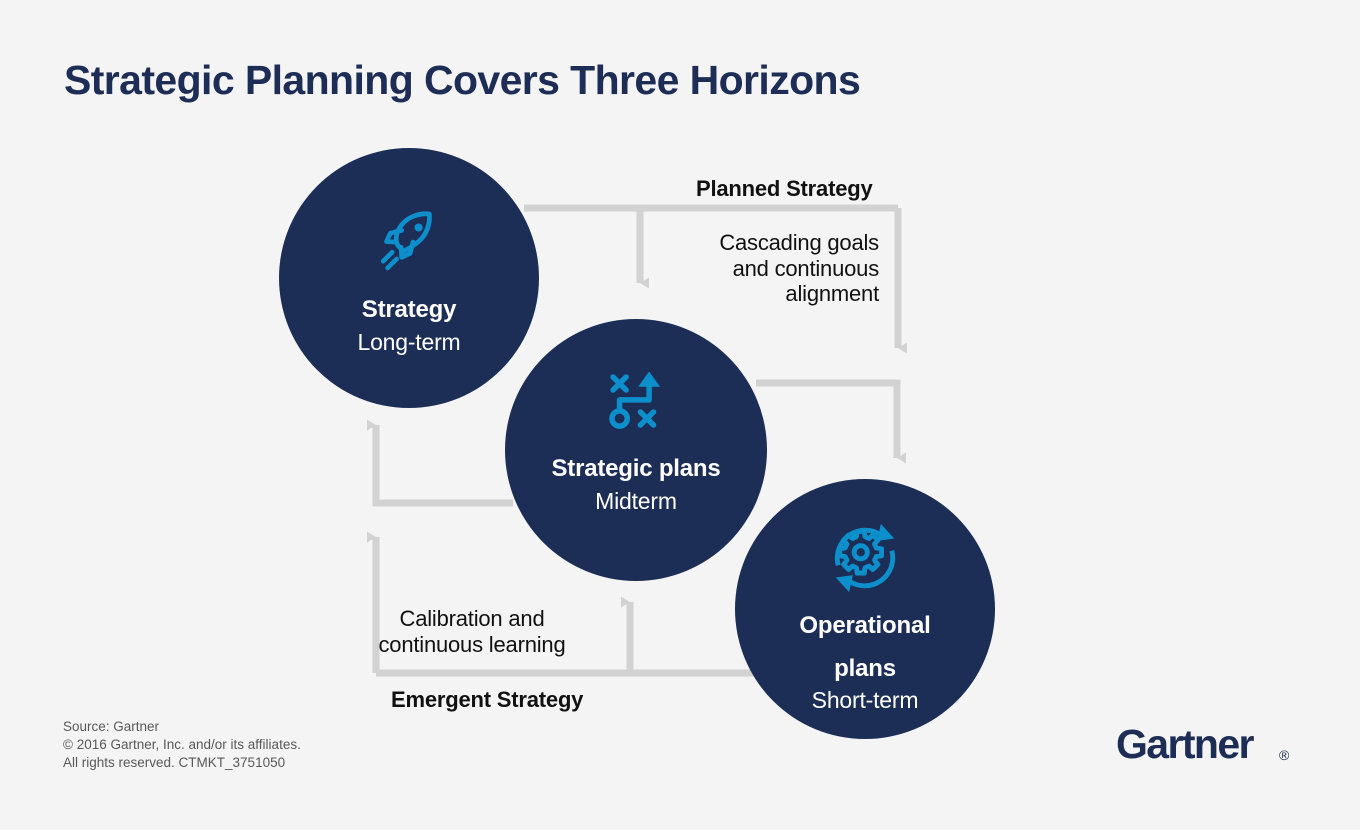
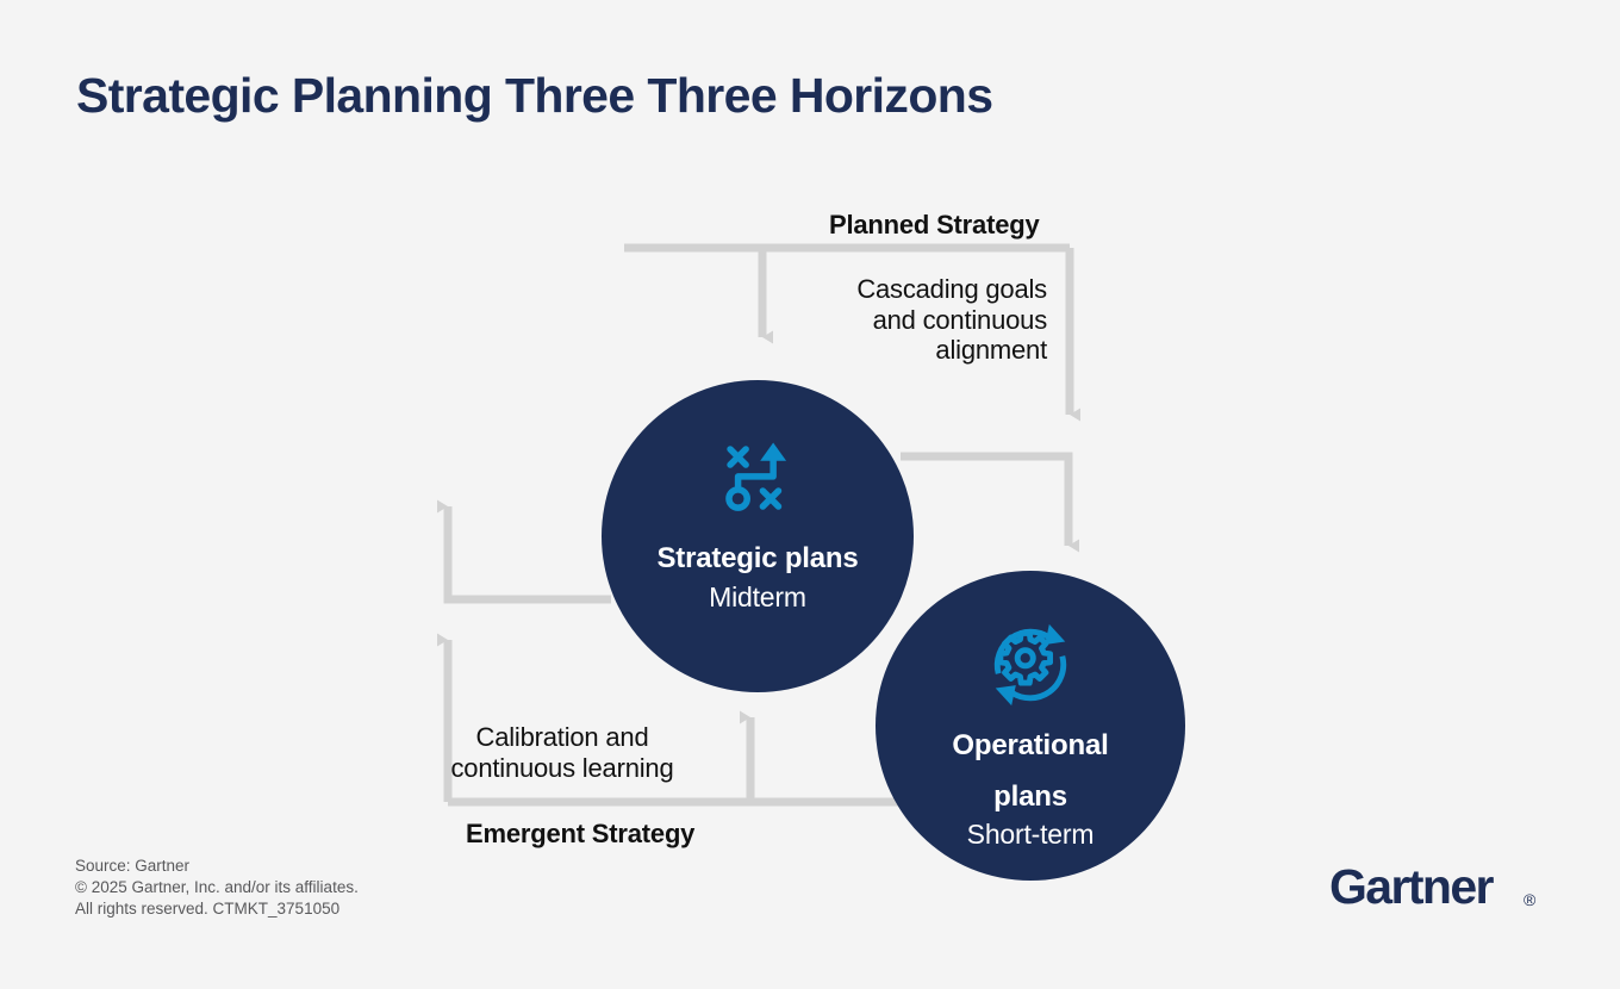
- Strategic Planning Covers Three Horizons
+ Strategic Planning Three Three Horizons
- Strategy
- Long-term
  Strategic plans
  Midterm
  Operational
  plans
  Short-term
  Planned Strategy
  Cascading goals
  and continuous
  alignment
  Calibration and
  continuous learning
  Emergent Strategy
  Source: Gartner
- © 2016 Gartner, Inc. and/or its affiliates.
+ © 2025 Gartner, Inc. and/or its affiliates.
  All rights reserved. CTMKT_3751050
  Gartner
  ®
